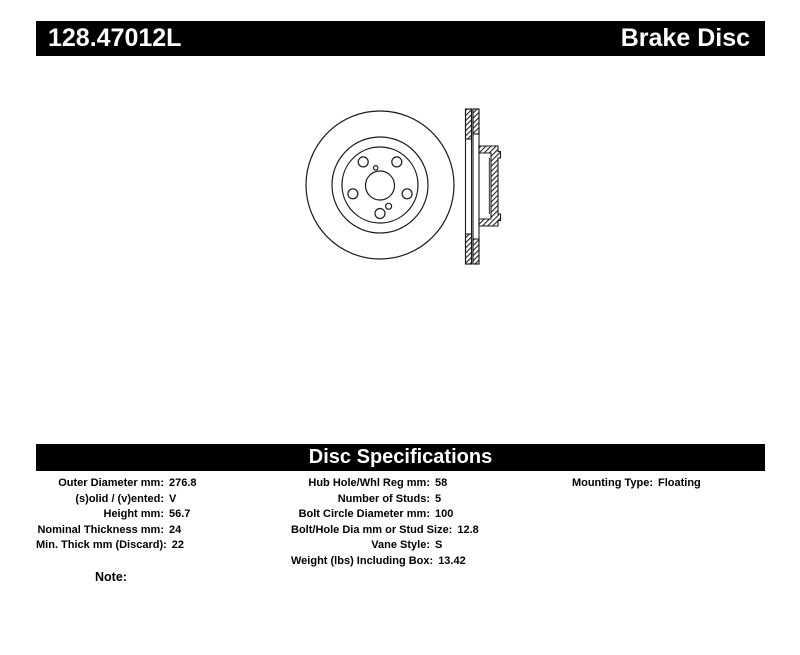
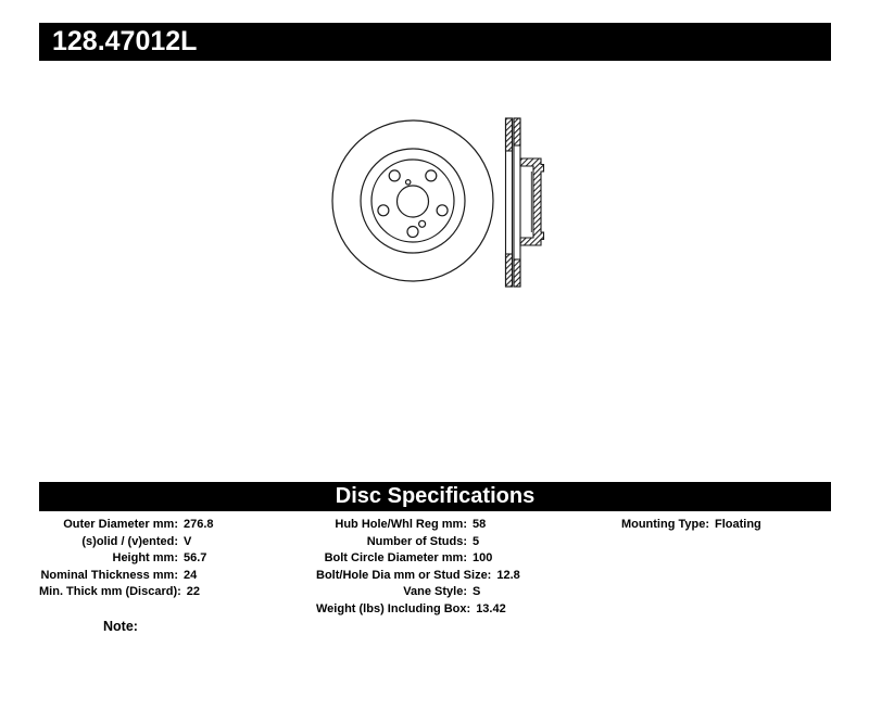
  128.47012L
- Brake Disc
  Disc Specifications
  Outer Diameter mm:
  276.8
  (s)olid / (v)ented:
  V
  Height mm:
  56.7
  Nominal Thickness mm:
  24
  Min. Thick mm (Discard):
  22
  Hub Hole/Whl Reg mm:
  58
  Number of Studs:
  5
  Bolt Circle Diameter mm:
  100
  Bolt/Hole Dia mm or Stud Size:
  12.8
  Vane Style:
  S
  Weight (lbs) Including Box:
  13.42
  Mounting Type:
  Floating
  Note:
